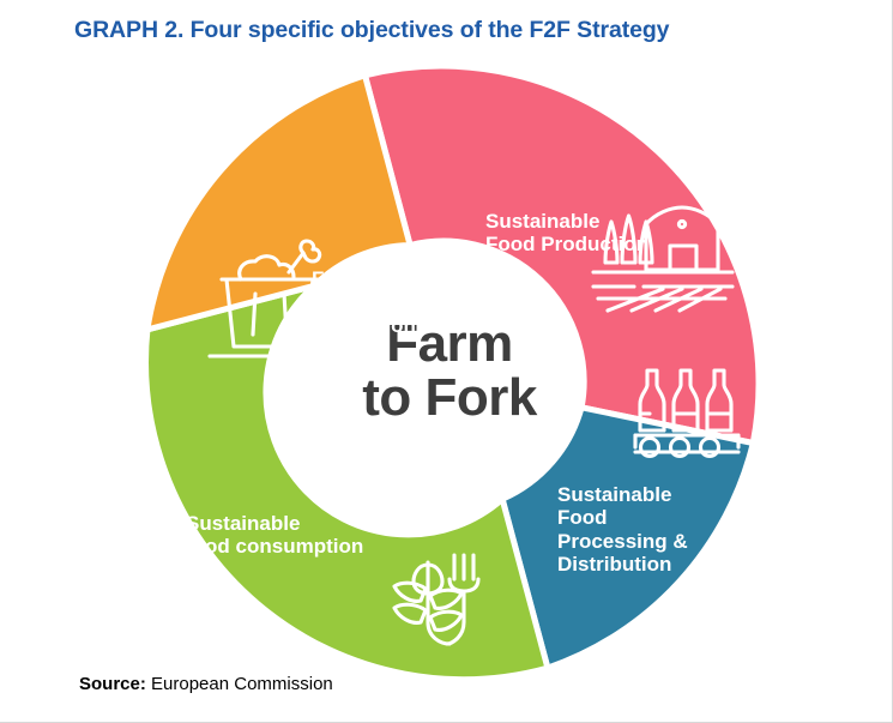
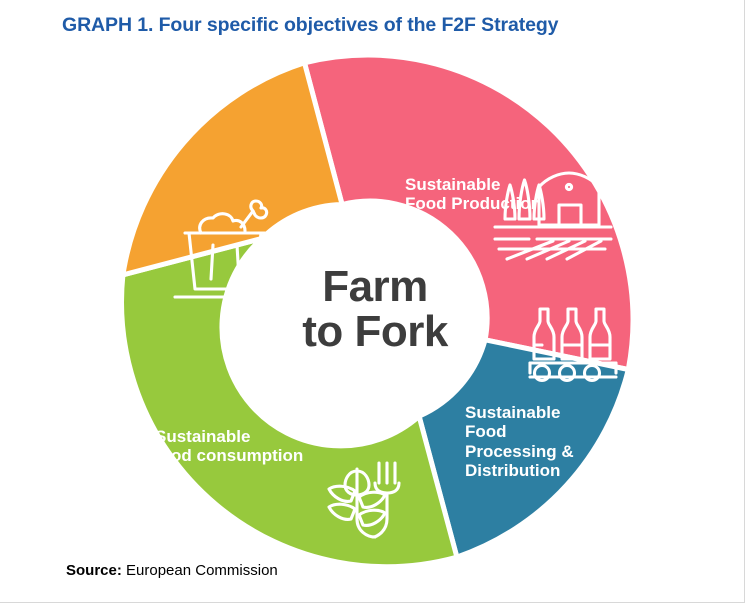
- GRAPH 2. Four specific objectives of the F2F Strategy
+ GRAPH 1. Four specific objectives of the F2F Strategy
  Farm
  to Fork
  Sustainable
  Food Production
  Sustainable
  Food
  Processing &
  Distribution
  Sustainable
  food consumption
- Food Loss
- Prevention
  Source: European Commission
